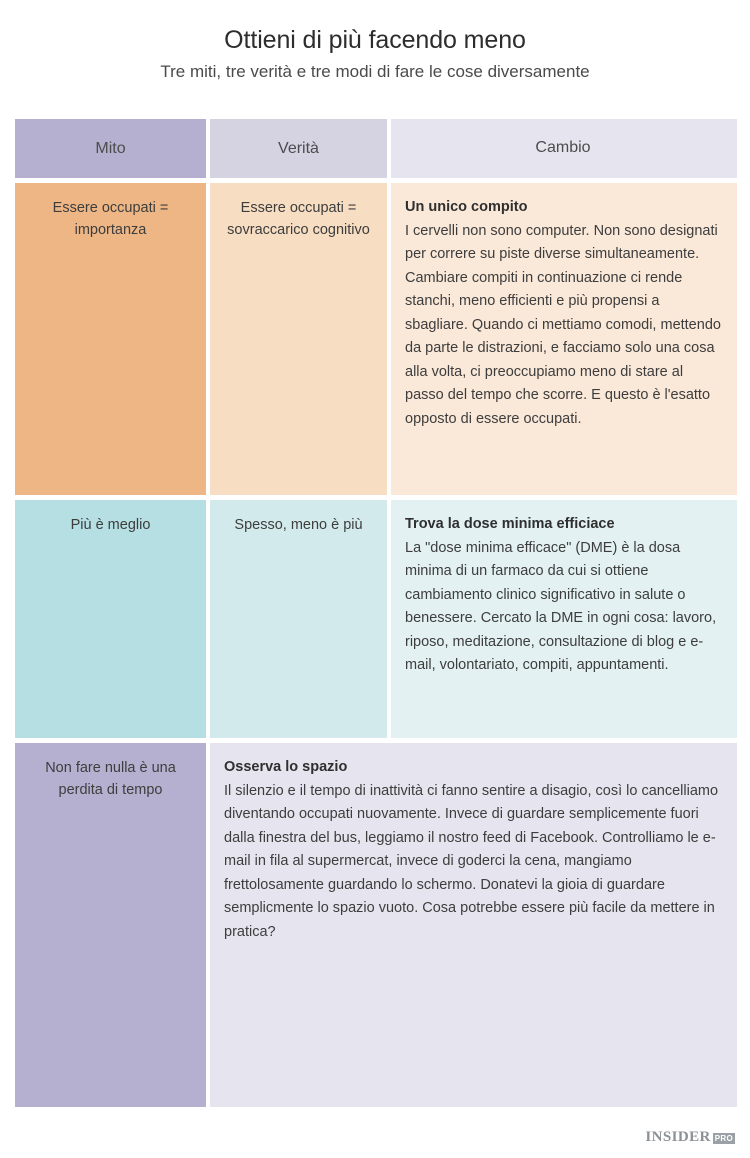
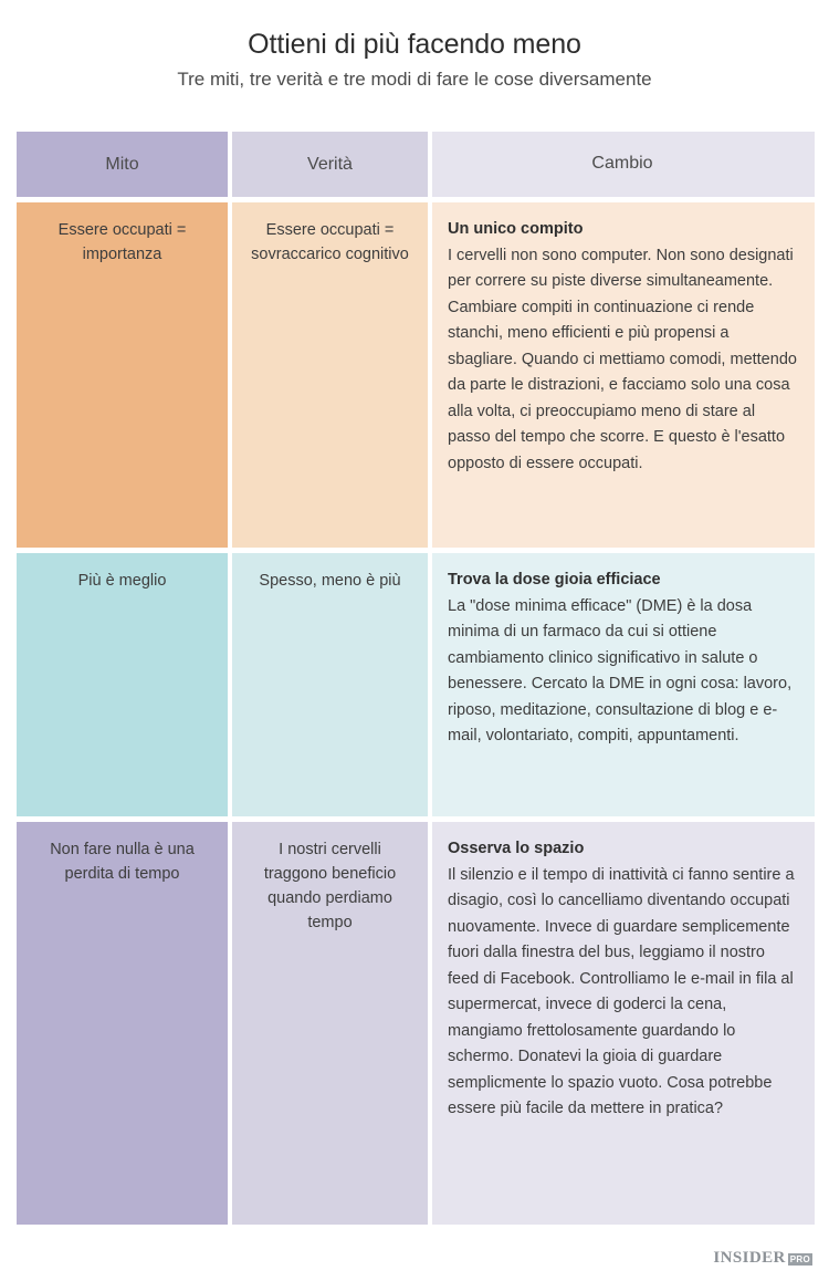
  Ottieni di più facendo meno
  Tre miti, tre verità e tre modi di fare le cose diversamente
  Mito
  Verità
  Cambio
  Essere occupati = importanza
  Essere occupati = sovraccarico cognitivo
  Un unico compito
  I cervelli non sono computer. Non sono designati per correre su piste diverse simultaneamente. Cambiare compiti in continuazione ci rende stanchi, meno efficienti e più propensi a sbagliare. Quando ci mettiamo comodi, mettendo da parte le distrazioni, e facciamo solo una cosa alla volta, ci preoccupiamo meno di stare al passo del tempo che scorre. E questo è l'esatto opposto di essere occupati.
  Più è meglio
  Spesso, meno è più
- Trova la dose minima efficiace
+ Trova la dose gioia efficiace
  La "dose minima efficace" (DME) è la dosa minima di un farmaco da cui si ottiene cambiamento clinico significativo in salute o benessere. Cercato la DME in ogni cosa: lavoro, riposo, meditazione, consultazione di blog e e-mail, volontariato, compiti, appuntamenti.
  Non fare nulla è una perdita di tempo
+ I nostri cervelli traggono beneficio quando perdiamo tempo
  Osserva lo spazio
  Il silenzio e il tempo di inattività ci fanno sentire a disagio, così lo cancelliamo diventando occupati nuovamente. Invece di guardare semplicemente fuori dalla finestra del bus, leggiamo il nostro feed di Facebook. Controlliamo le e-mail in fila al supermercat, invece di goderci la cena, mangiamo frettolosamente guardando lo schermo. Donatevi la gioia di guardare semplicmente lo spazio vuoto. Cosa potrebbe essere più facile da mettere in pratica?
  INSIDER
  PRO
